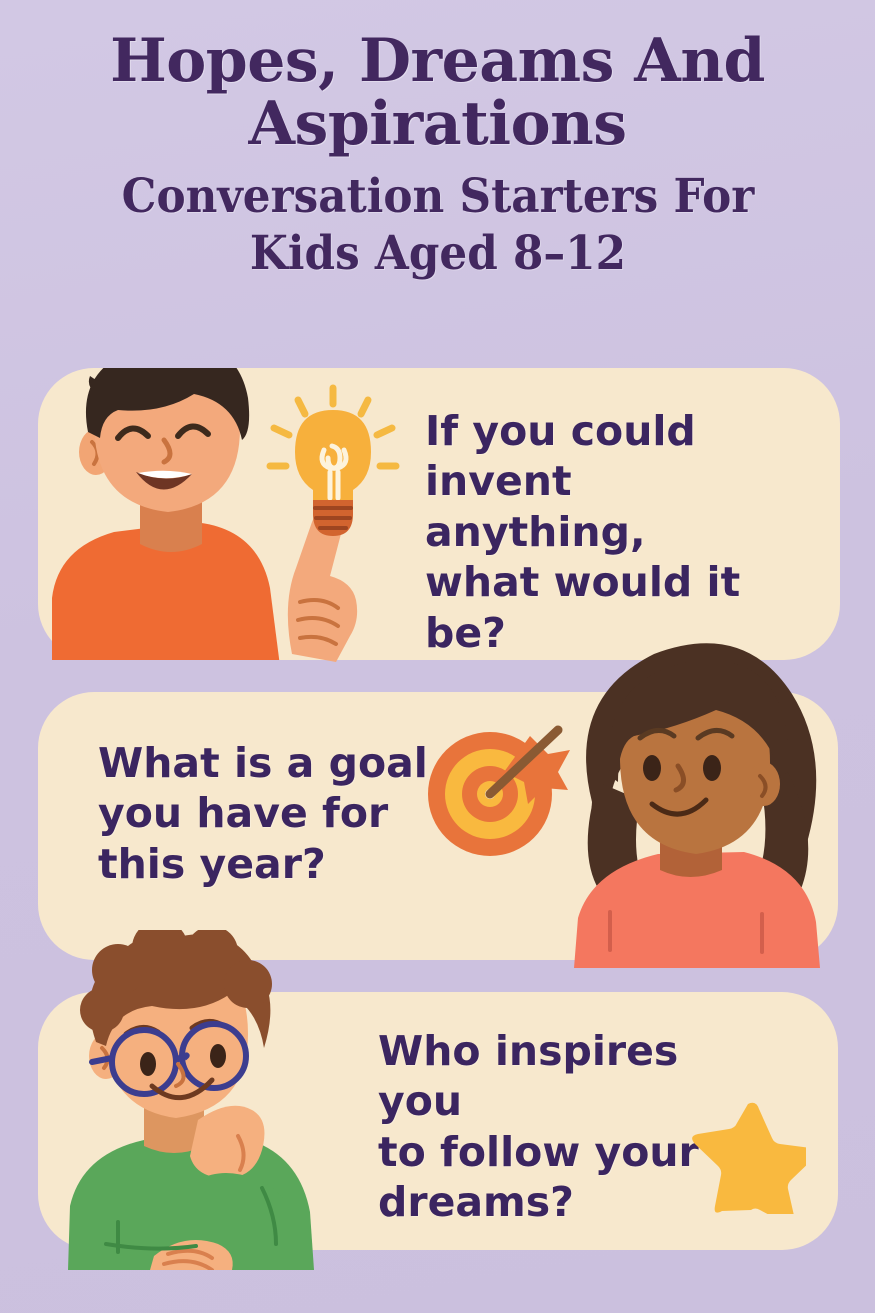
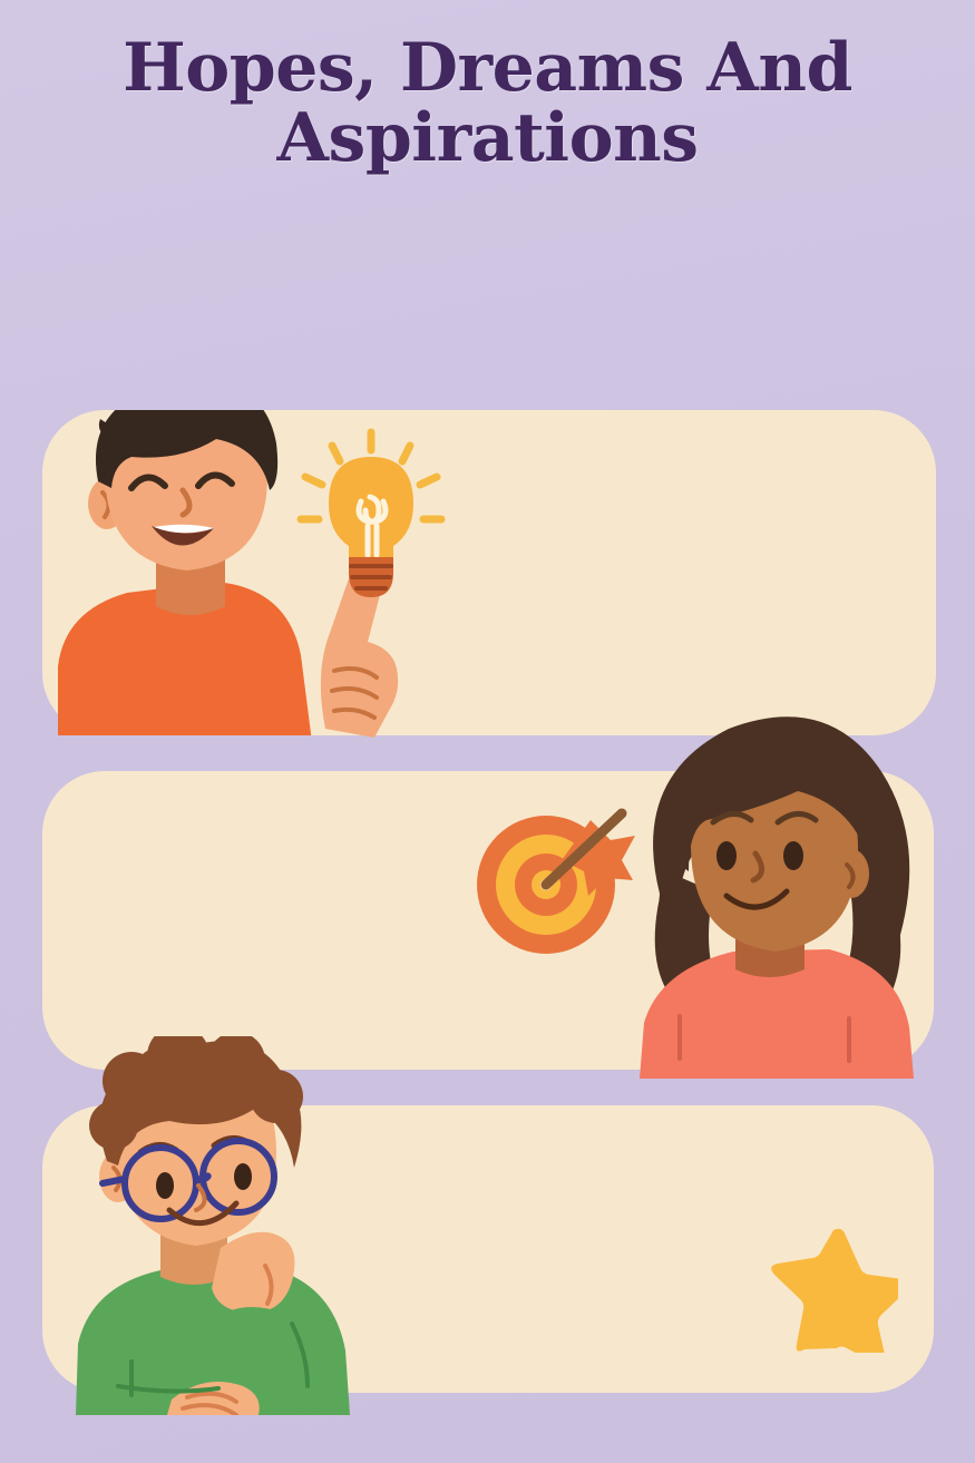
  Hopes, Dreams And Aspirations
- Conversation Starters For Kids Aged 8–12
- If you could
- invent anything,
- what would it
- be?
- What is a goal
- you have for
- this year?
- Who inspires you
- to follow your
- dreams?
